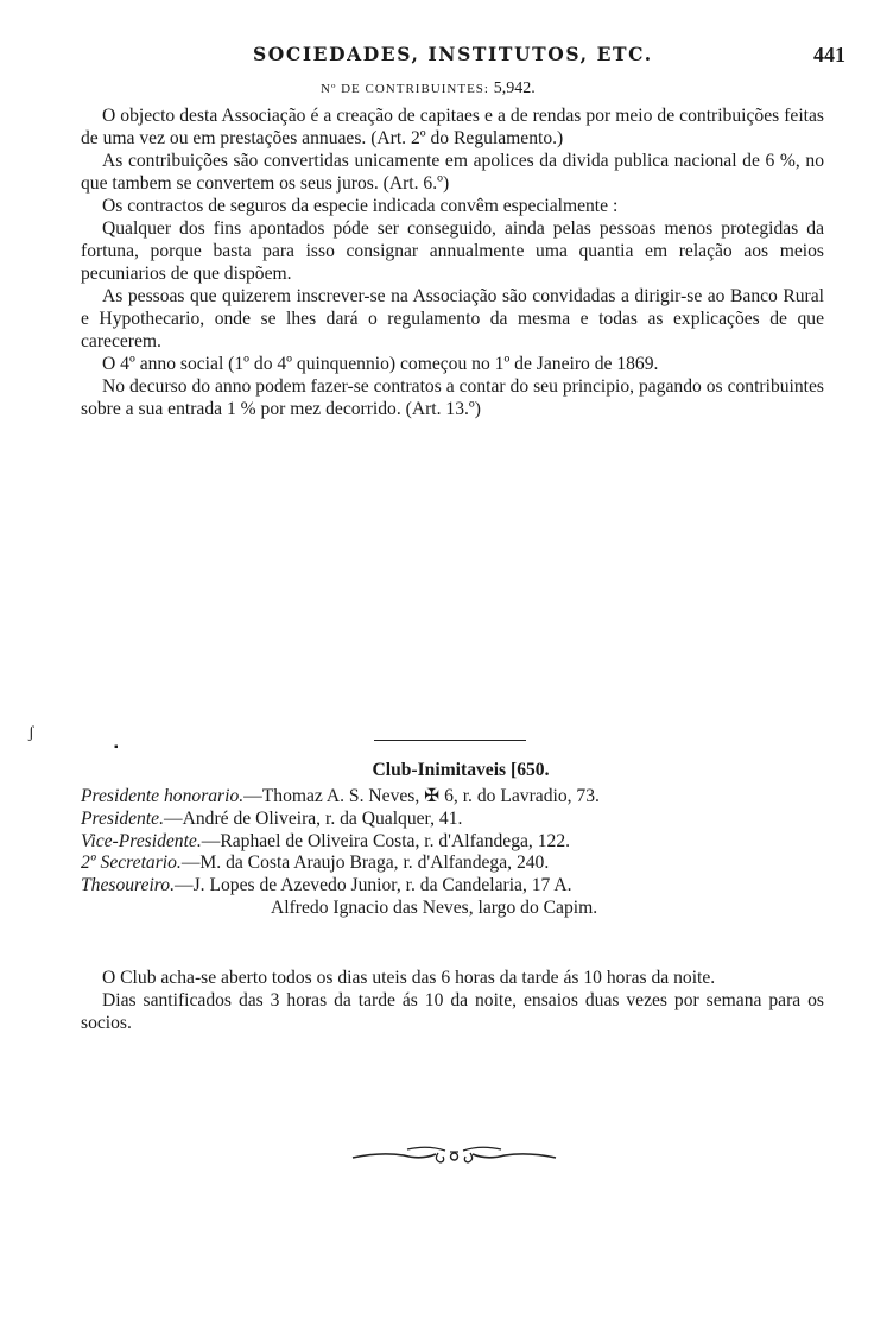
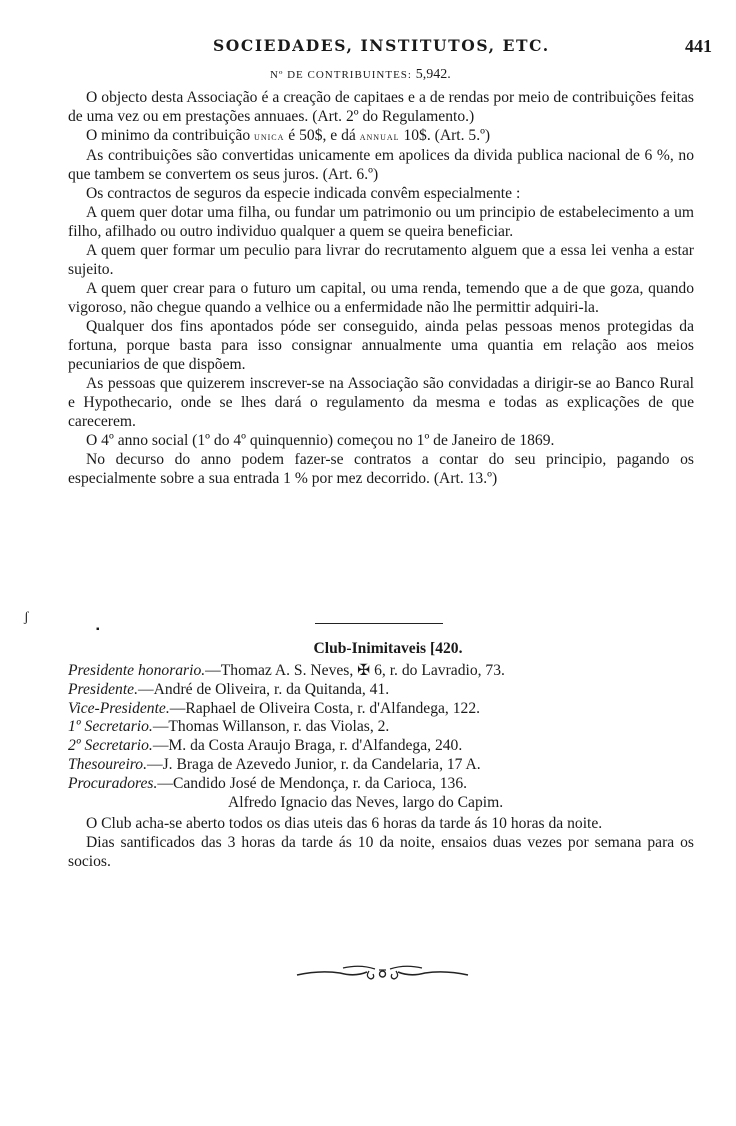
  SOCIEDADES, INSTITUTOS, ETC.
  441
  Nº DE CONTRIBUINTES: 5,942.
  O objecto desta Associação é a creação de capitaes e a de rendas por meio de contribuições feitas de uma vez ou em prestações annuaes. (Art. 2º do Regulamento.)
+ O minimo da contribuição unica é 50$, e dá annual 10$. (Art. 5.º)
  As contribuições são convertidas unicamente em apolices da divida publica nacional de 6 %, no que tambem se convertem os seus juros. (Art. 6.º)
  Os contractos de seguros da especie indicada convêm especialmente :
+ A quem quer dotar uma filha, ou fundar um patrimonio ou um principio de estabelecimento a um filho, afilhado ou outro individuo qualquer a quem se queira beneficiar.
+ A quem quer formar um peculio para livrar do recrutamento alguem que a essa lei venha a estar sujeito.
+ A quem quer crear para o futuro um capital, ou uma renda, temendo que a de que goza, quando vigoroso, não chegue quando a velhice ou a enfermidade não lhe permittir adquiri-la.
  Qualquer dos fins apontados póde ser conseguido, ainda pelas pessoas menos protegidas da fortuna, porque basta para isso consignar annualmente uma quantia em relação aos meios pecuniarios de que dispõem.
  As pessoas que quizerem inscrever-se na Associação são convidadas a dirigir-se ao Banco Rural e Hypothecario, onde se lhes dará o regulamento da mesma e todas as explicações de que carecerem.
  O 4º anno social (1º do 4º quinquennio) começou no 1º de Janeiro de 1869.
- No decurso do anno podem fazer-se contratos a contar do seu principio, pagando os contribuintes sobre a sua entrada 1 % por mez decorrido. (Art. 13.º)
+ No decurso do anno podem fazer-se contratos a contar do seu principio, pagando os especialmente sobre a sua entrada 1 % por mez decorrido. (Art. 13.º)
  ʃ
  ▪
- Club-Inimitaveis [650.
+ Club-Inimitaveis [420.
  Presidente honorario.—Thomaz A. S. Neves, ✠ 6, r. do Lavradio, 73.
- Presidente.—André de Oliveira, r. da Qualquer, 41.
+ Presidente.—André de Oliveira, r. da Quitanda, 41.
  Vice-Presidente.—Raphael de Oliveira Costa, r. d'Alfandega, 122.
+ 1º Secretario.—Thomas Willanson, r. das Violas, 2.
  2º Secretario.—M. da Costa Araujo Braga, r. d'Alfandega, 240.
- Thesoureiro.—J. Lopes de Azevedo Junior, r. da Candelaria, 17 A.
+ Thesoureiro.—J. Braga de Azevedo Junior, r. da Candelaria, 17 A.
+ Procuradores.—Candido José de Mendonça, r. da Carioca, 136.
  Alfredo Ignacio das Neves, largo do Capim.
  O Club acha-se aberto todos os dias uteis das 6 horas da tarde ás 10 horas da noite.
  Dias santificados das 3 horas da tarde ás 10 da noite, ensaios duas vezes por semana para os socios.
